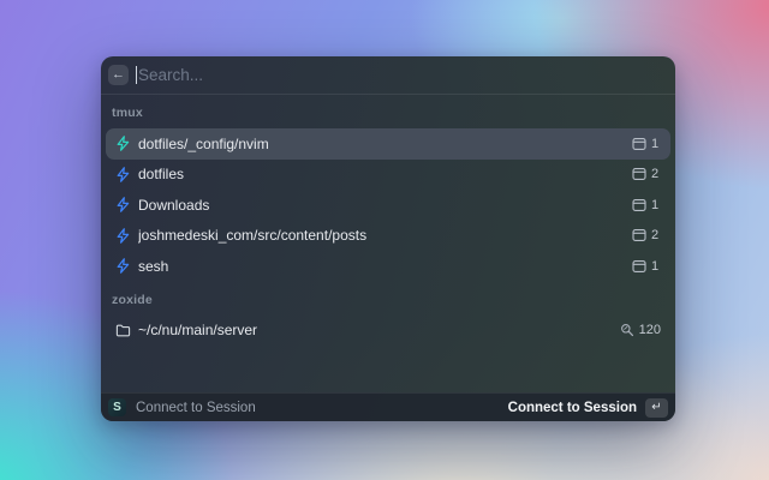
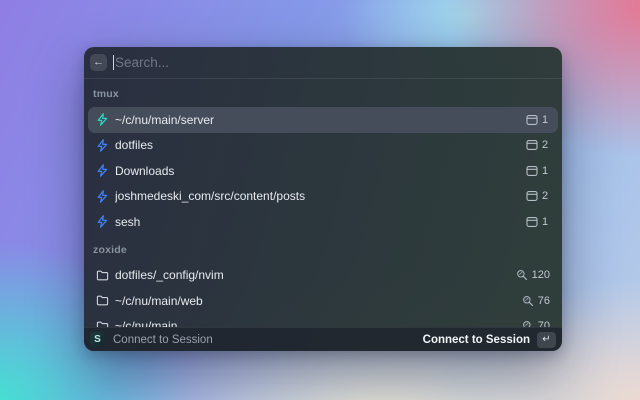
  ←
  Search...
  tmux
- dotfiles/_config/nvim
+ ~/c/nu/main/server
  1
  dotfiles
  2
  Downloads
  1
  joshmedeski_com/src/content/posts
  2
  sesh
  1
  zoxide
- ~/c/nu/main/server
+ dotfiles/_config/nvim
  120
+ ~/c/nu/main/web
+ 76
+ ~/c/nu/main
+ 70
  S
  Connect to Session
  Connect to Session
  ↵
